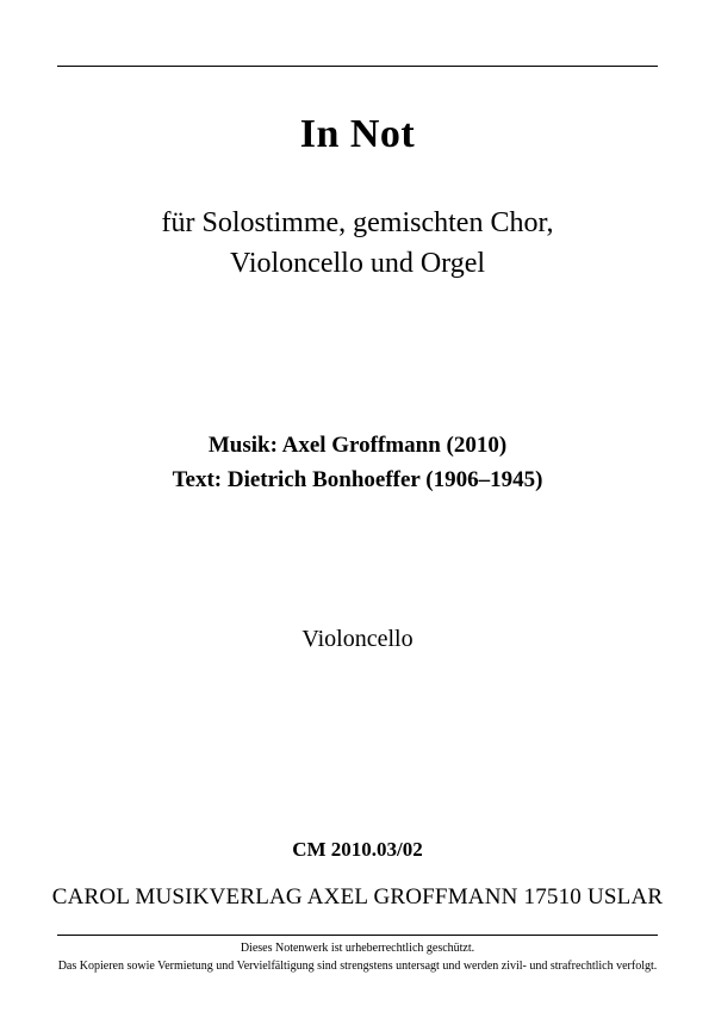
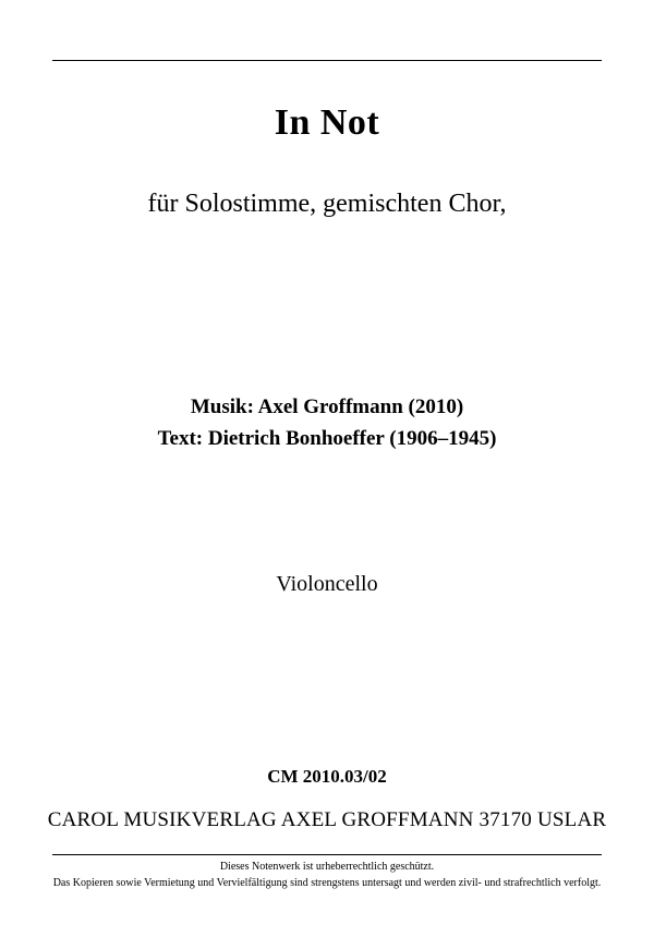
  In Not
  für Solostimme, gemischten Chor,
- Violoncello und Orgel
  Musik: Axel Groffmann (2010)
  Text: Dietrich Bonhoeffer (1906–1945)
  Violoncello
  CM 2010.03/02
- CAROL MUSIKVERLAG AXEL GROFFMANN 17510 USLAR
+ CAROL MUSIKVERLAG AXEL GROFFMANN 37170 USLAR
  Dieses Notenwerk ist urheberrechtlich geschützt.
  Das Kopieren sowie Vermietung und Vervielfältigung sind strengstens untersagt und werden zivil- und strafrechtlich verfolgt.
